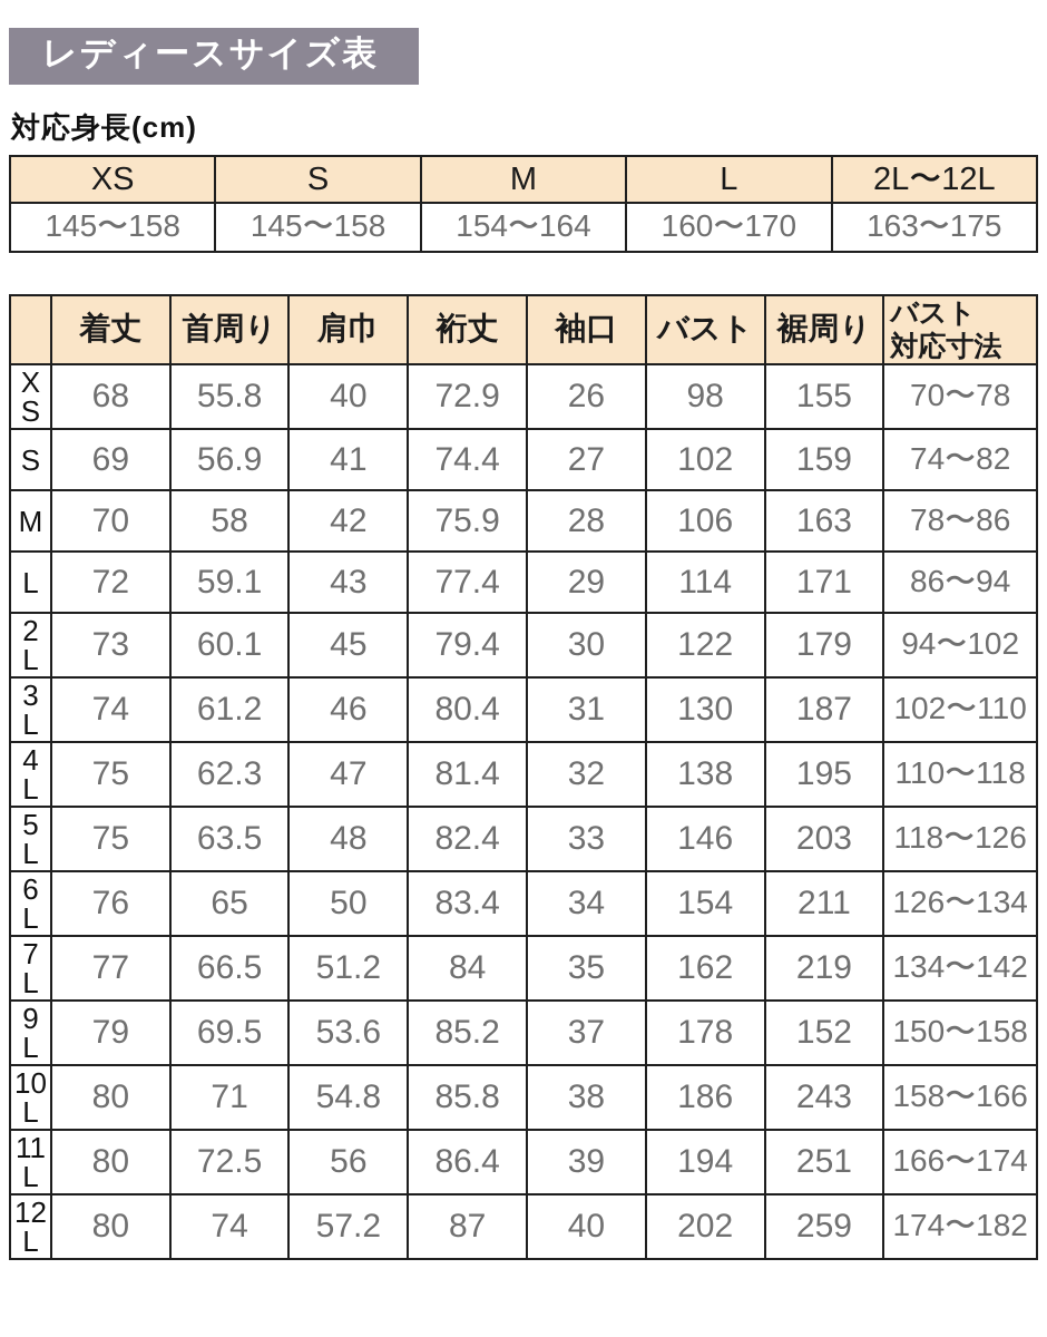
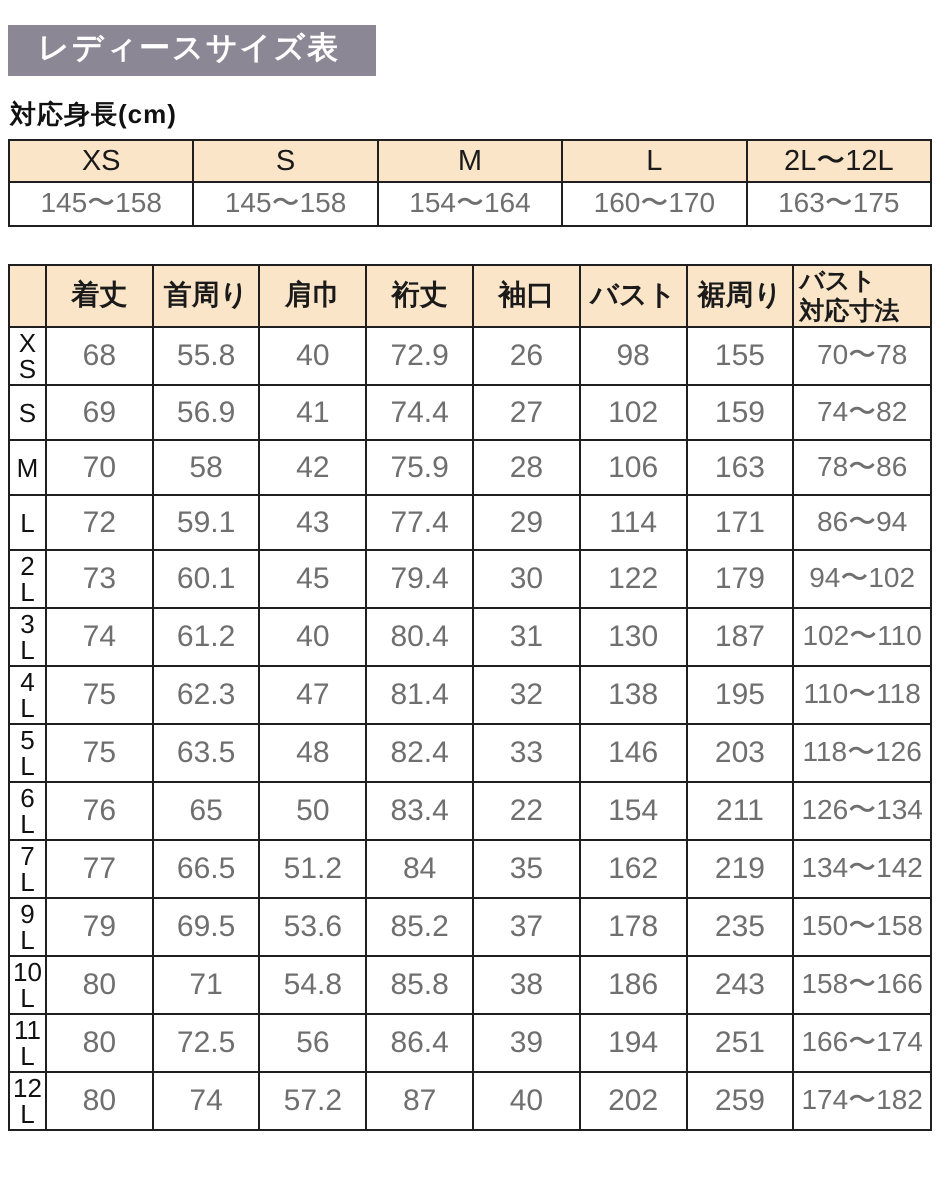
  レディースサイズ表
  対応身長(cm)
  XS	S	M	L	2L〜12L
  145〜158	145〜158	154〜164	160〜170	163〜175
  	着丈	首周り	肩巾	裄丈	袖口	バスト	裾周り	バスト 対応寸法
  XS	68	55.8	40	72.9	26	98	155	70〜78
  S	69	56.9	41	74.4	27	102	159	74〜82
  M	70	58	42	75.9	28	106	163	78〜86
  L	72	59.1	43	77.4	29	114	171	86〜94
  2L	73	60.1	45	79.4	30	122	179	94〜102
- 3L	74	61.2	46	80.4	31	130	187	102〜110
+ 3L	74	61.2	40	80.4	31	130	187	102〜110
  4L	75	62.3	47	81.4	32	138	195	110〜118
  5L	75	63.5	48	82.4	33	146	203	118〜126
- 6L	76	65	50	83.4	34	154	211	126〜134
+ 6L	76	65	50	83.4	22	154	211	126〜134
  7L	77	66.5	51.2	84	35	162	219	134〜142
- 9L	79	69.5	53.6	85.2	37	178	152	150〜158
+ 9L	79	69.5	53.6	85.2	37	178	235	150〜158
  10L	80	71	54.8	85.8	38	186	243	158〜166
  11L	80	72.5	56	86.4	39	194	251	166〜174
  12L	80	74	57.2	87	40	202	259	174〜182
